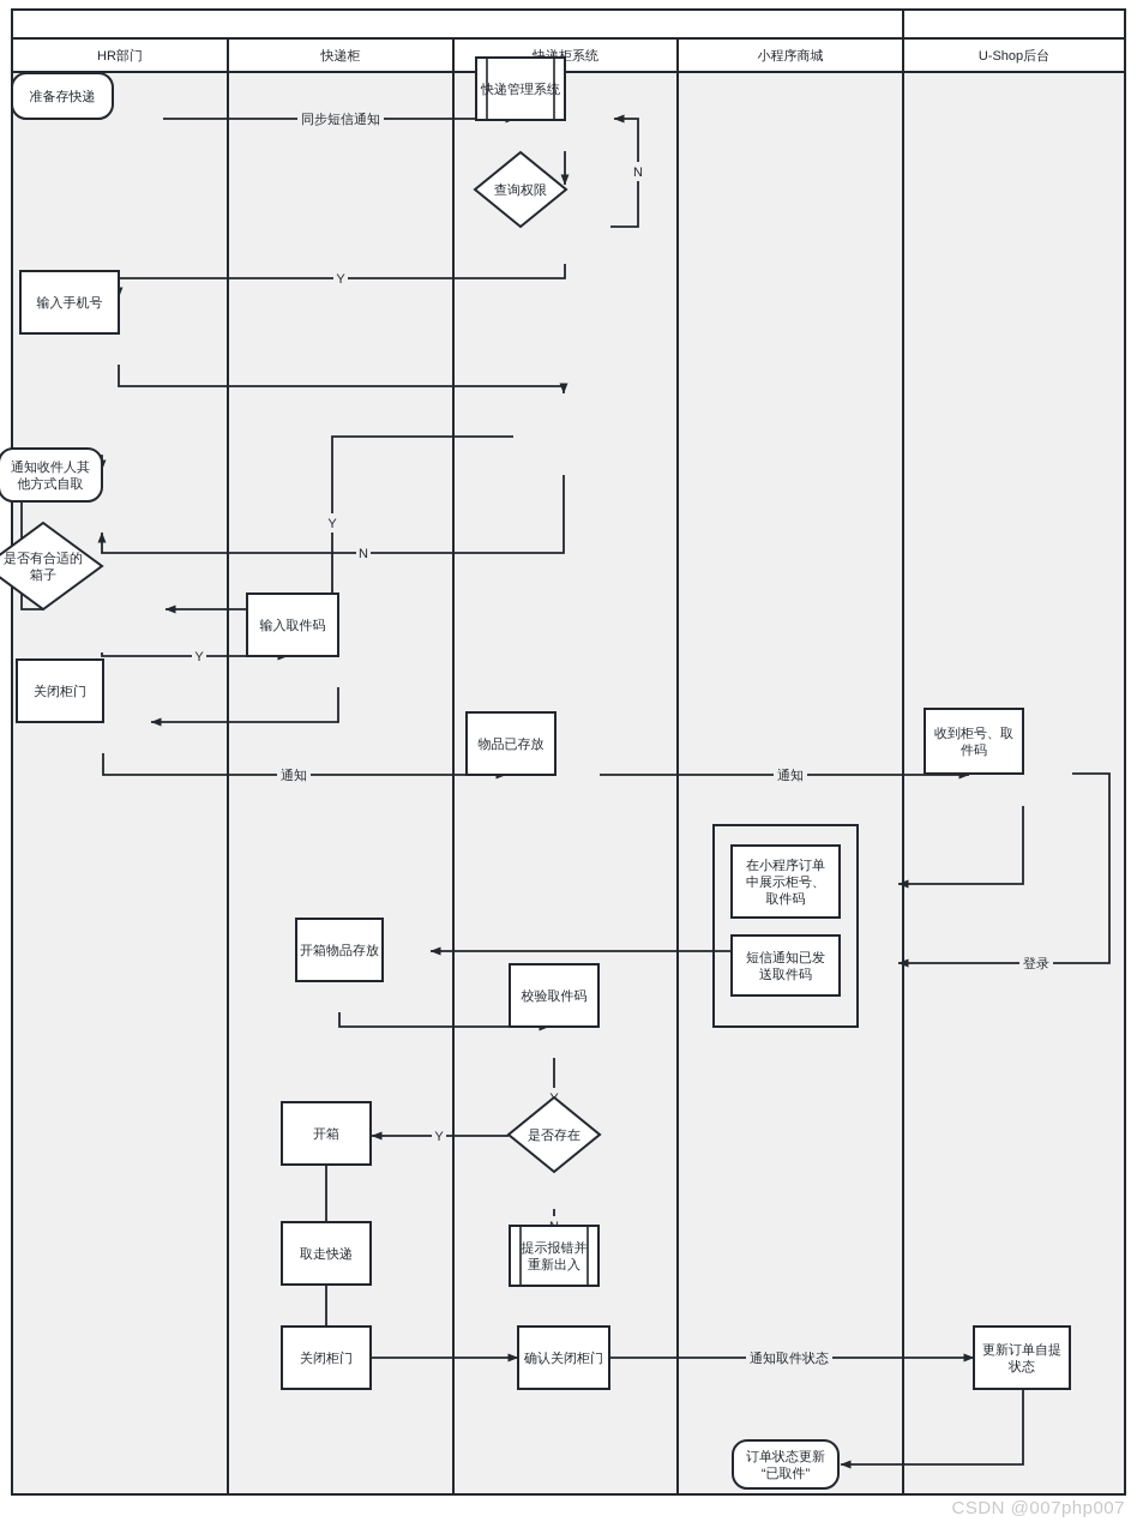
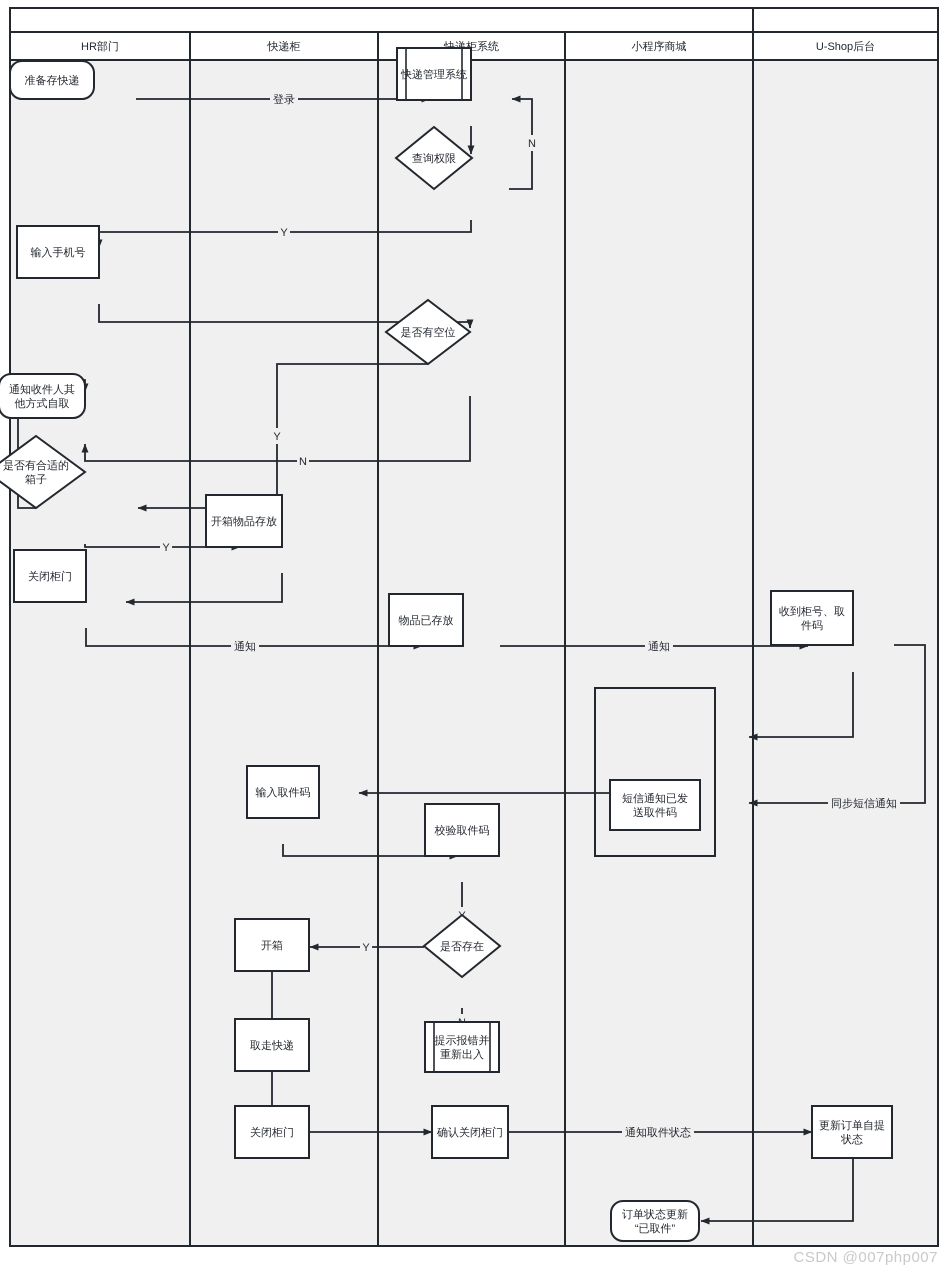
  HR部门
  快递柜
  快递柜系统
  小程序商城
  U-Shop后台
- 同步短信通知
+ 登录
  N
  Y
  N
  Y
  Y
  通知
  通知
- 登录
+ 同步短信通知
  Y
  通知取件状态
  准备存快递
  快递管理系统
  查询权限
  输入手机号
+ 是否有空位
  通知收件人其他方式自取
  是否有合适的箱子
- 输入取件码
+ 开箱物品存放
  关闭柜门
  物品已存放
  收到柜号、取件码
- 在小程序订单中展示柜号、取件码
  短信通知已发送取件码
- 开箱物品存放
+ 输入取件码
  校验取件码
  是否存在
  开箱
  提示报错并重新出入
  取走快递
  关闭柜门
  确认关闭柜门
  更新订单自提状态
  订单状态更新 “已取件”
  CSDN @007php007
